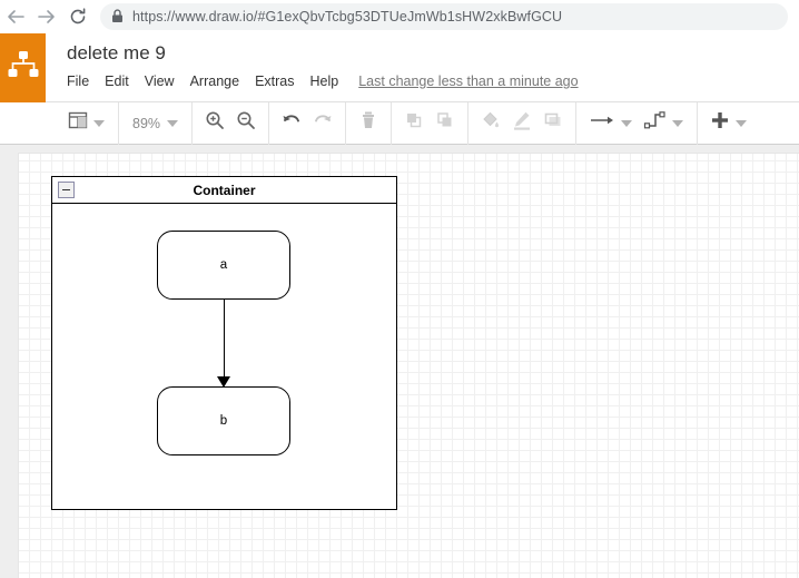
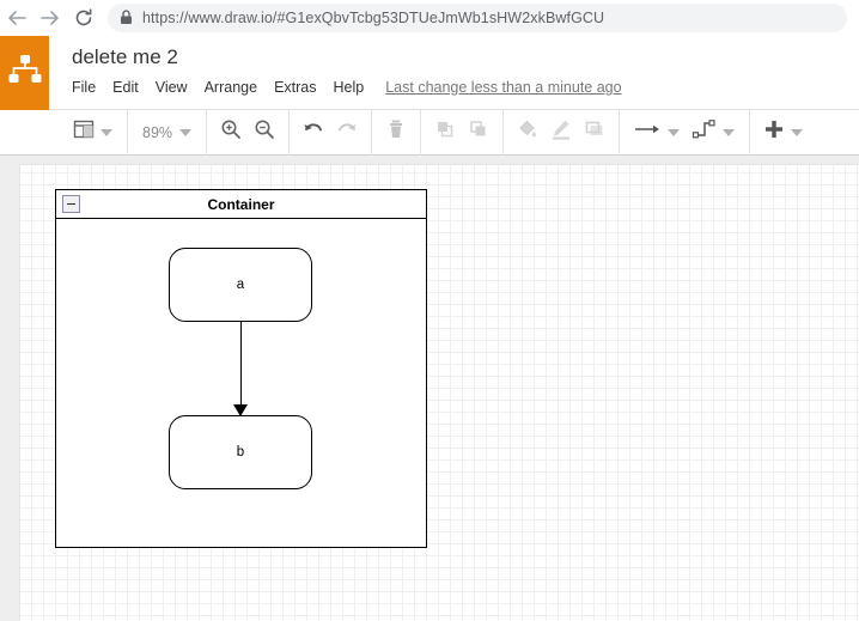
  https://www.draw.io/#G1exQbvTcbg53DTUeJmWb1sHW2xkBwfGCU
- delete me 9
+ delete me 2
  File
  Edit
  View
  Arrange
  Extras
  Help
  Last change less than a minute ago
  89%
  Container
  a
  b
